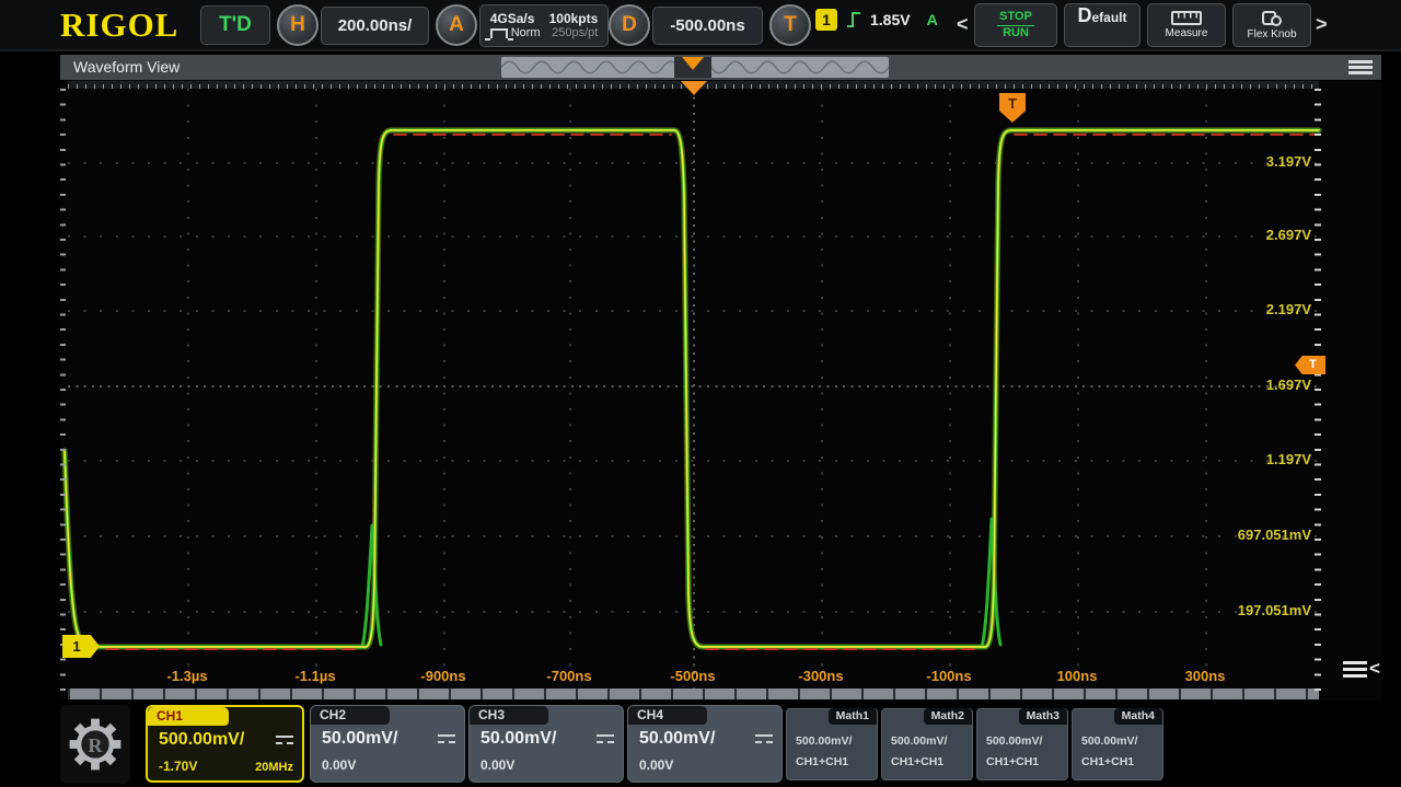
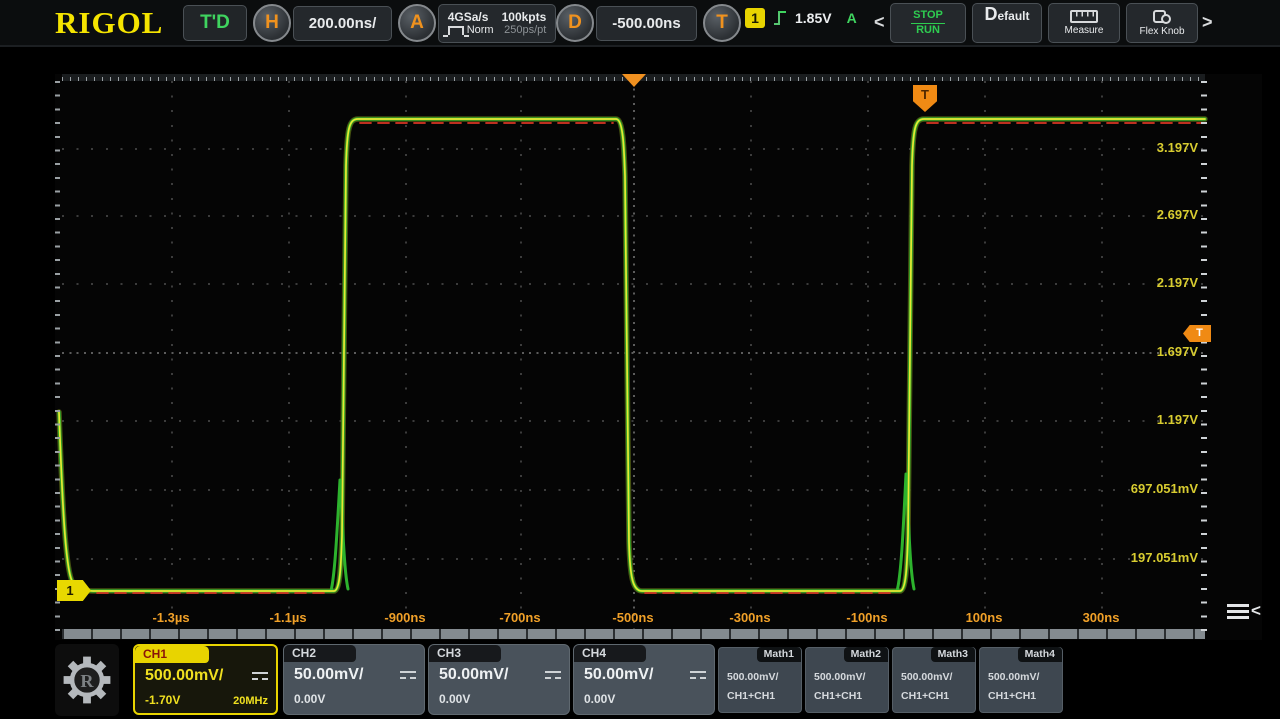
  RIGOL
  T'D
  H
  200.00ns/
  A
  4GSa/s
  Norm
  100kpts
  250ps/pt
  D
  -500.00ns
  T
  1
  1.85V
  A
  <
  STOP
  RUN
  D
  efault
  Measure
  Flex Knob
  >
- Waveform View
  T
  T
  1
  3.197V
  2.697V
  2.197V
  1.697V
  1.197V
  697.051mV
  197.051mV
  -1.3µs
  -1.1µs
  -900ns
  -700ns
  -500ns
  -300ns
  -100ns
  100ns
  300ns
  <
  R
  CH1
  500.00mV/
  -1.70V
  20MHz
  CH2
  50.00mV/
  0.00V
  CH3
  50.00mV/
  0.00V
  CH4
  50.00mV/
  0.00V
  Math1
  500.00mV/
  CH1+CH1
  Math2
  500.00mV/
  CH1+CH1
  Math3
  500.00mV/
  CH1+CH1
  Math4
  500.00mV/
  CH1+CH1
